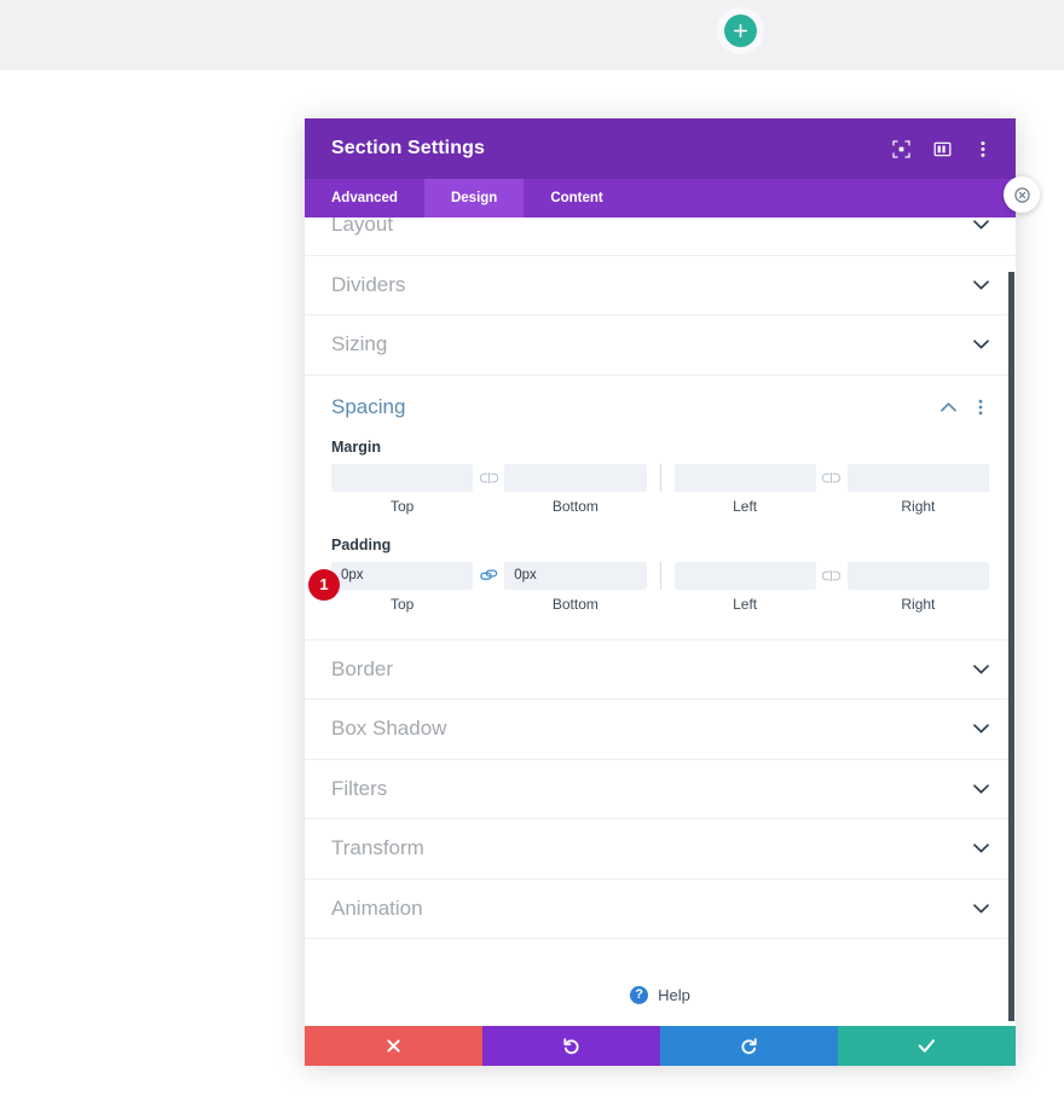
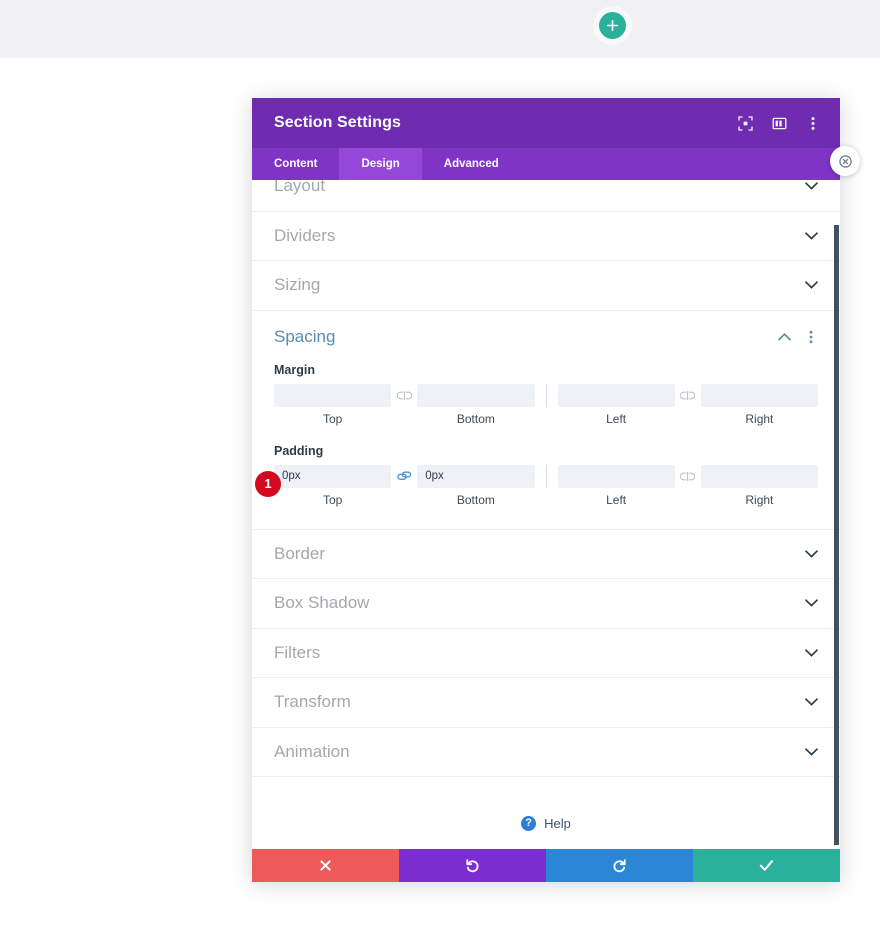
  Section Settings
- Advanced
+ Content
  Design
- Content
+ Advanced
  Layout
  Dividers
  Sizing
  Spacing
  Margin
  Top
  Bottom
  Left
  Right
  Padding
  1
  0px
  0px
  Top
  Bottom
  Left
  Right
  Border
  Box Shadow
  Filters
  Transform
  Animation
  ?
  Help
